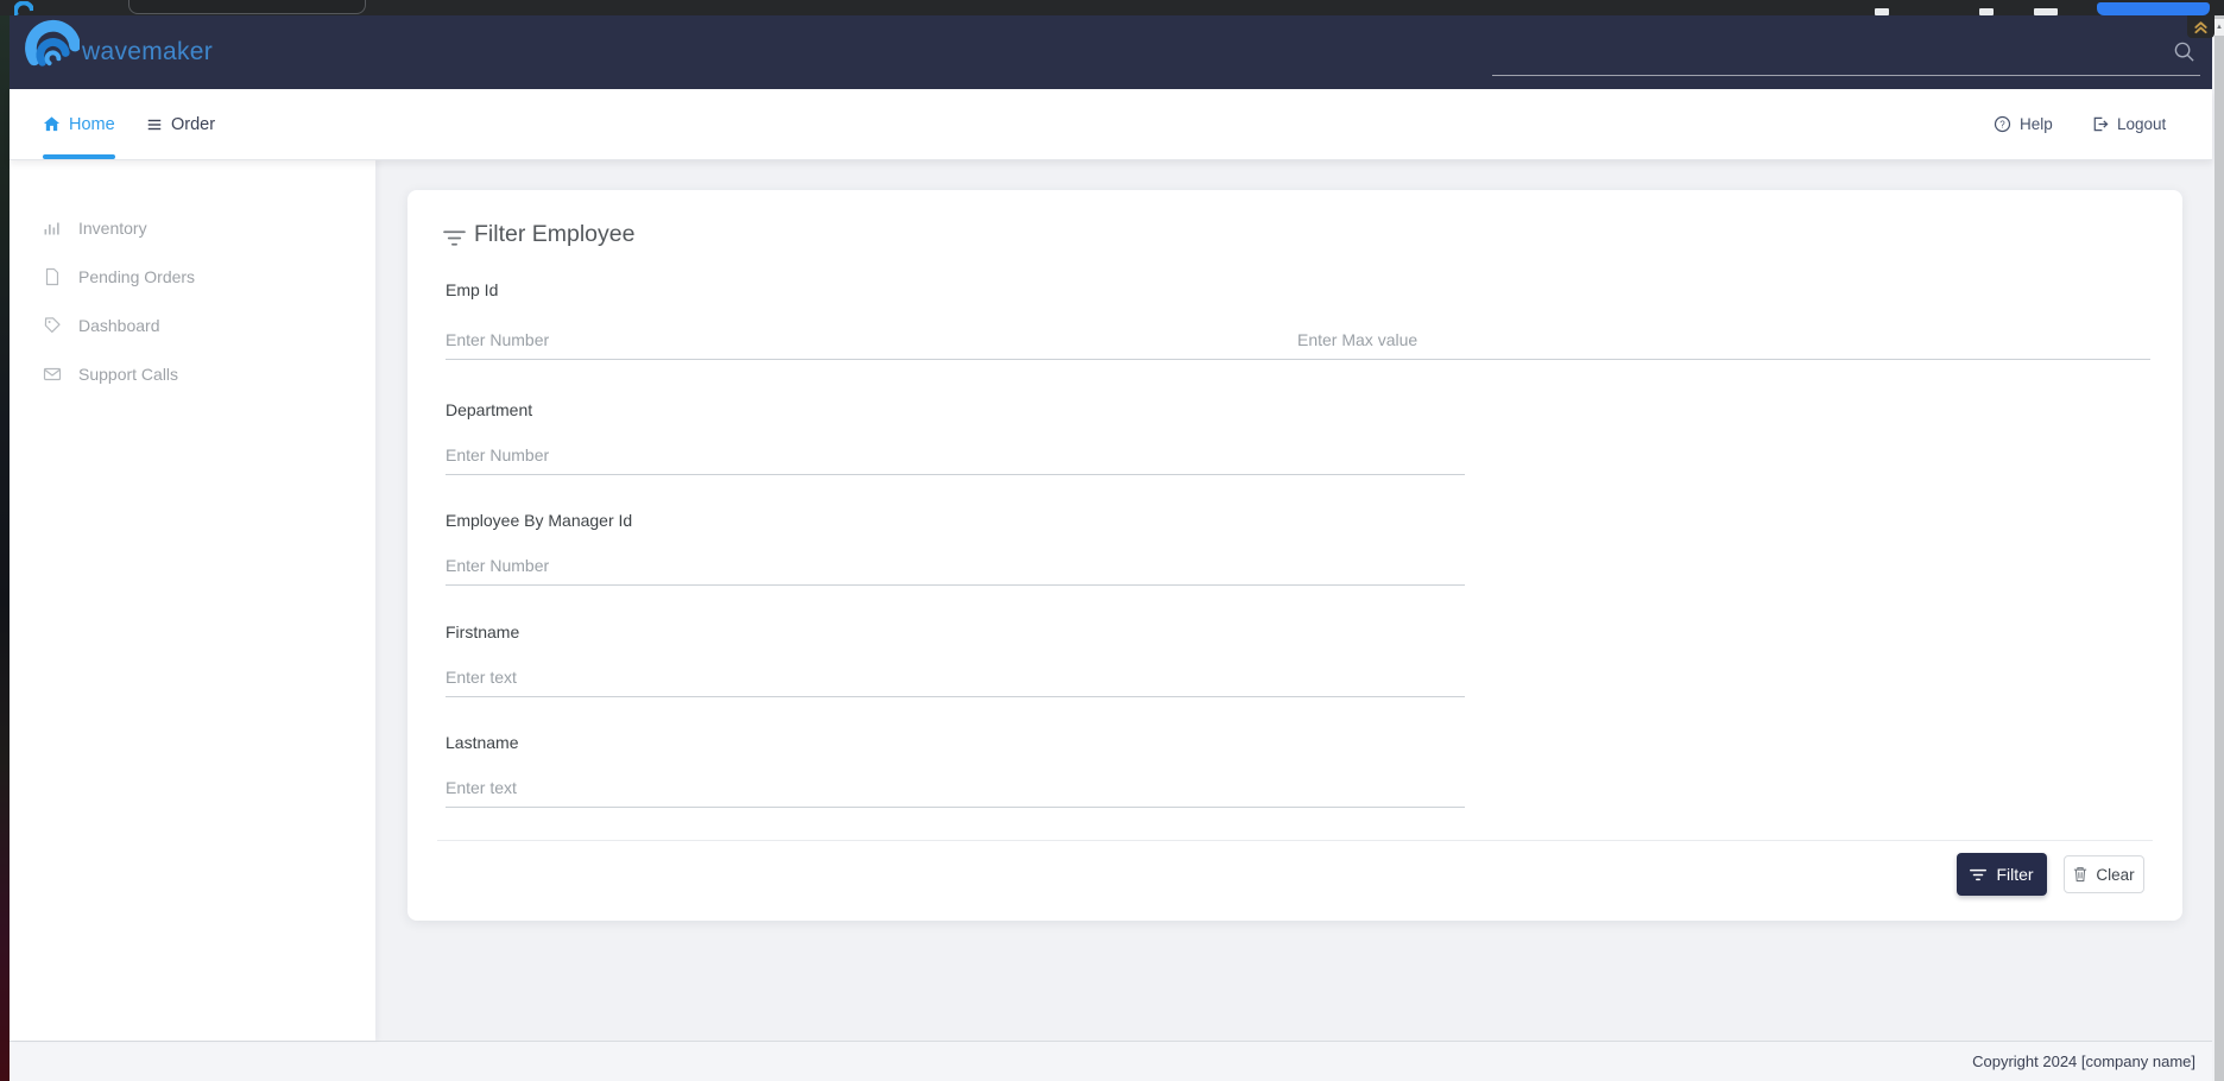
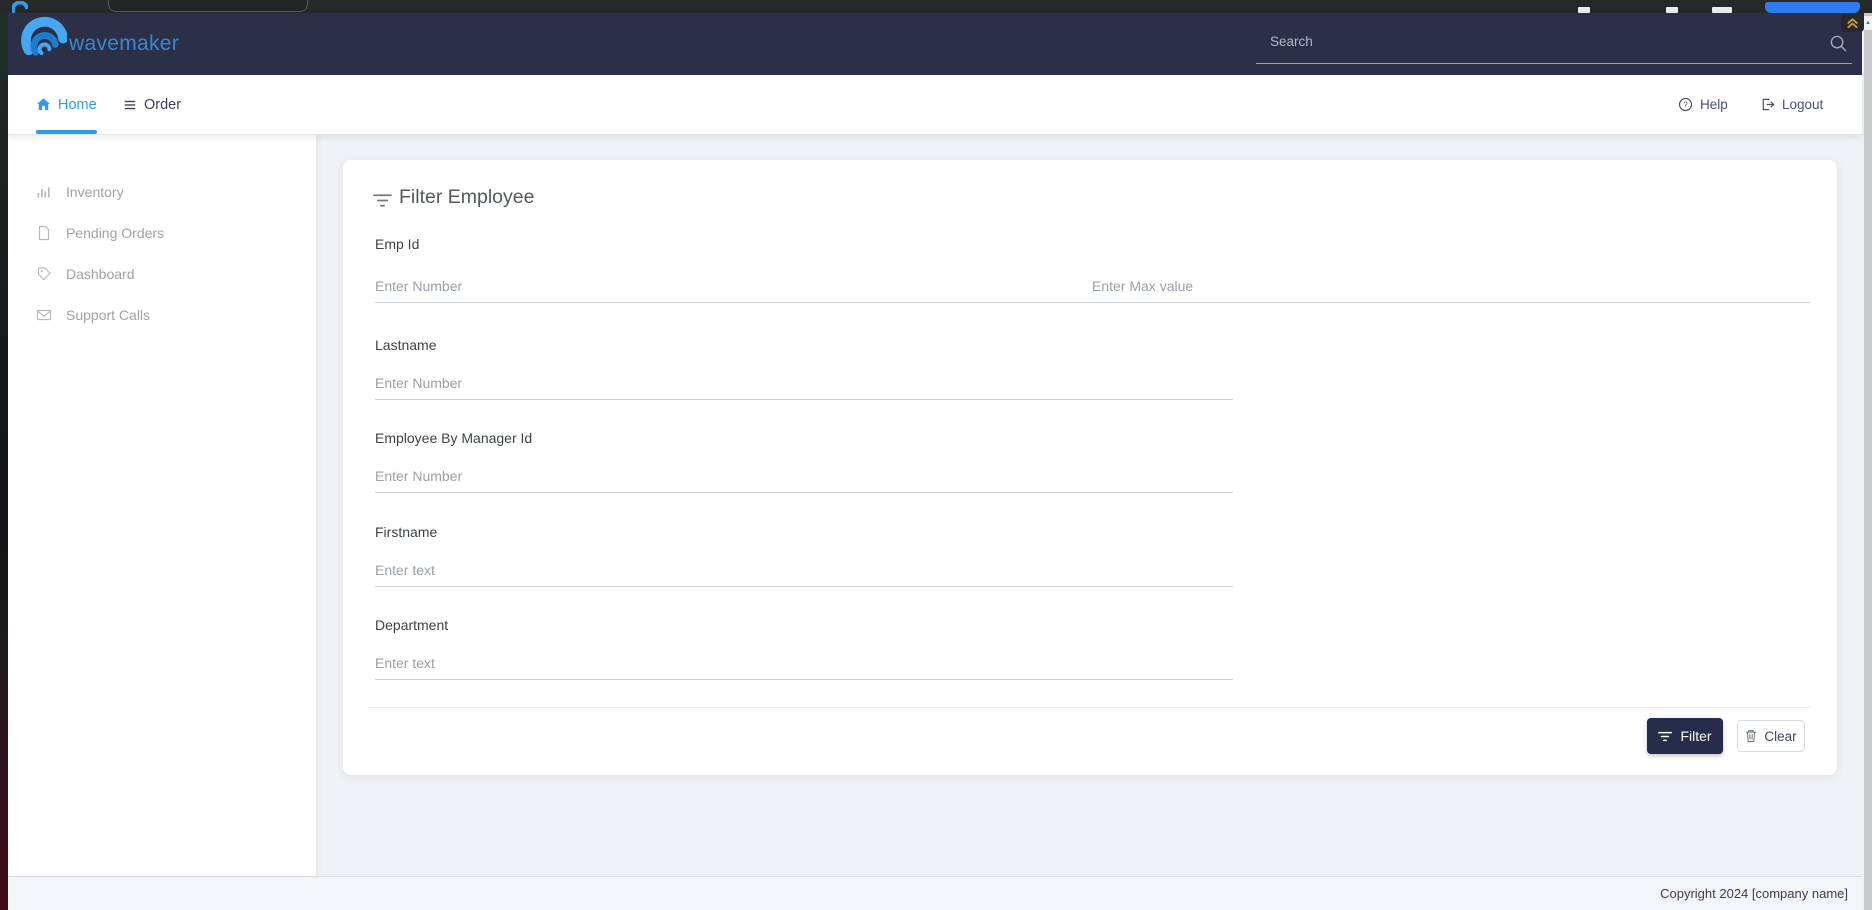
  wavemaker
+ Search
  Home
  Order
  ?
  Help
  Logout
  Inventory
  Pending Orders
  Dashboard
  Support Calls
  Filter Employee
  Emp Id
  Enter Number
  Enter Max value
- Department
+ Lastname
  Enter Number
  Employee By Manager Id
  Enter Number
  Firstname
  Enter text
- Lastname
+ Department
  Enter text
  Filter
  Clear
  Copyright 2024 [company name]
